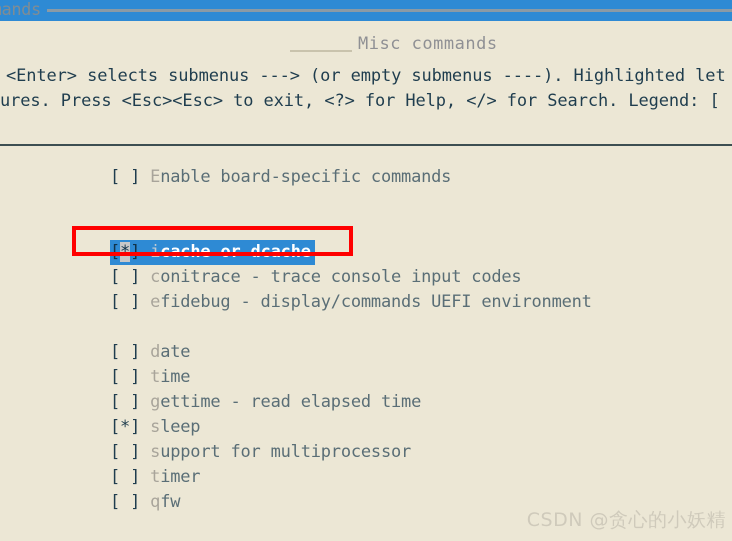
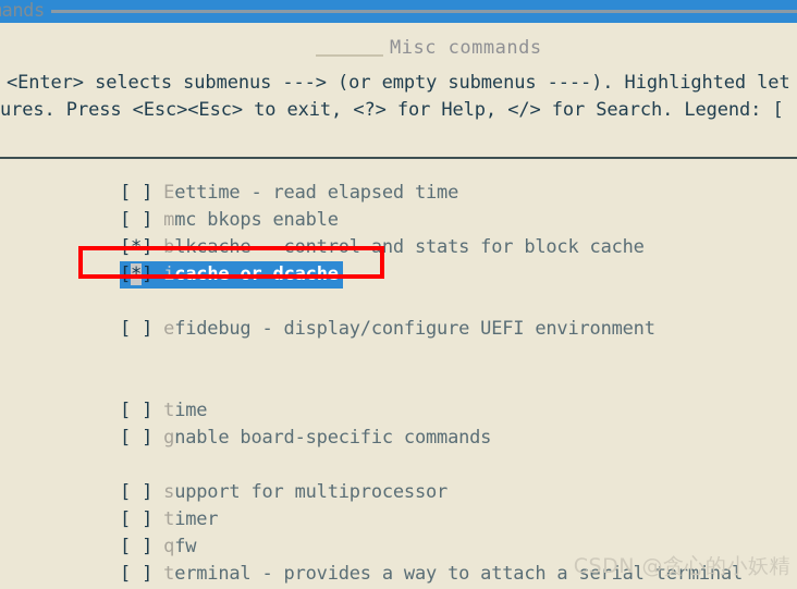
  Misc commands
  <Enter> selects submenus ---> (or empty submenus ----). Highlighted let
  ures. Press <Esc><Esc> to exit, <?> for Help, </> for Search. Legend: [
- [ ] Enable board-specific commands
+ [ ] Eettime - read elapsed time
+ [ ] mmc bkops enable
+ [*] blkcache - control and stats for block cache
  [*] icache or dcache
- [ ] conitrace - trace console input codes
- [ ] efidebug - display/commands UEFI environment
+ [ ] efidebug - display/configure UEFI environment
- [ ] date
  [ ] time
- [ ] gettime - read elapsed time
+ [ ] gnable board-specific commands
- [*] sleep
  [ ] support for multiprocessor
  [ ] timer
  [ ] qfw
+ [ ] terminal - provides a way to attach a serial terminal
  CSDN @贪心的小妖精
